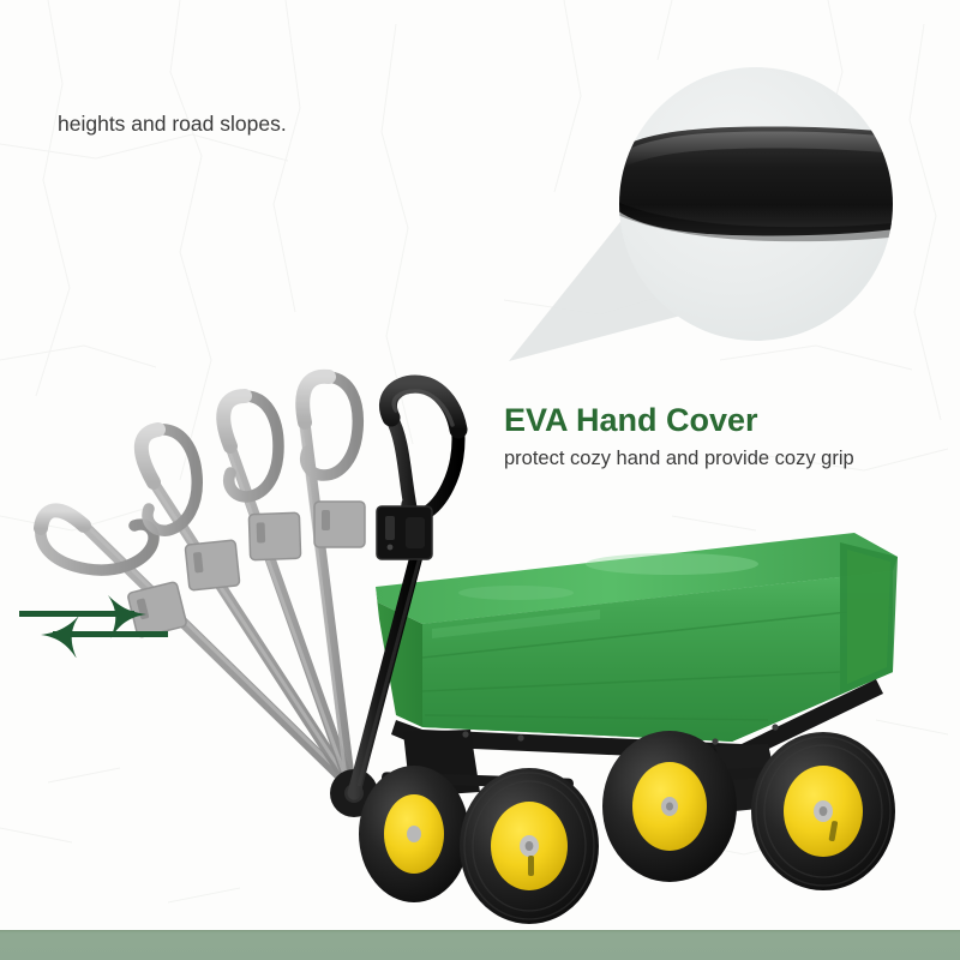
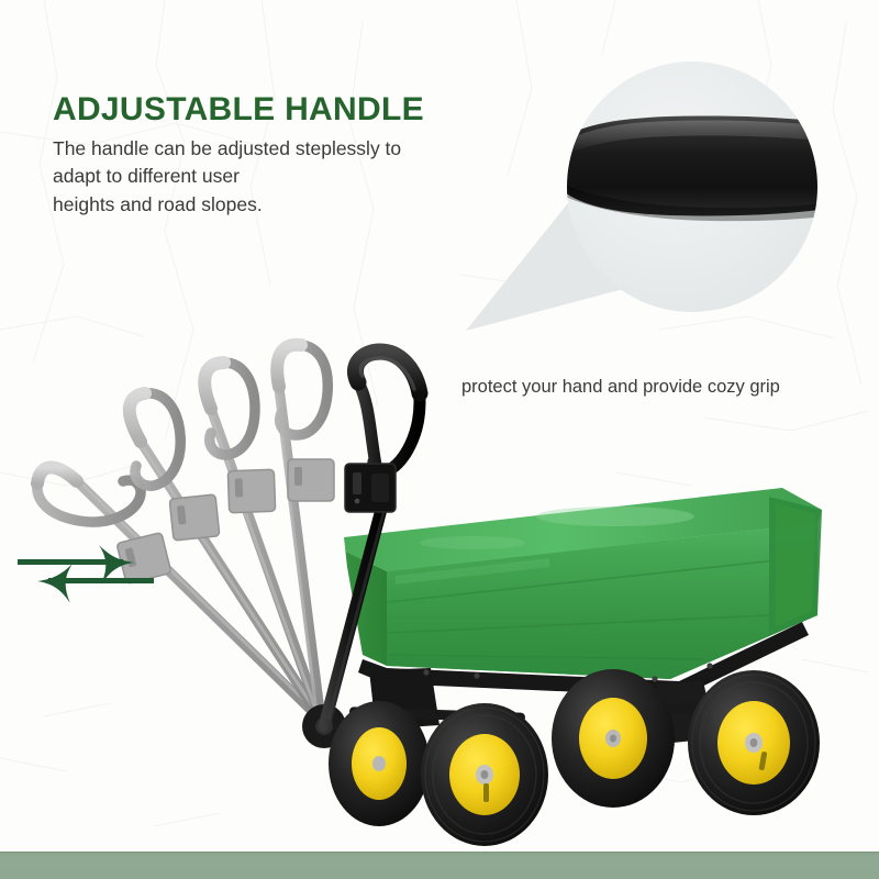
+ ADJUSTABLE HANDLE
+ The handle can be adjusted steplessly to
+ adapt to different user
  heights and road slopes.
- EVA Hand Cover
- protect cozy hand and provide cozy grip
+ protect your hand and provide cozy grip
